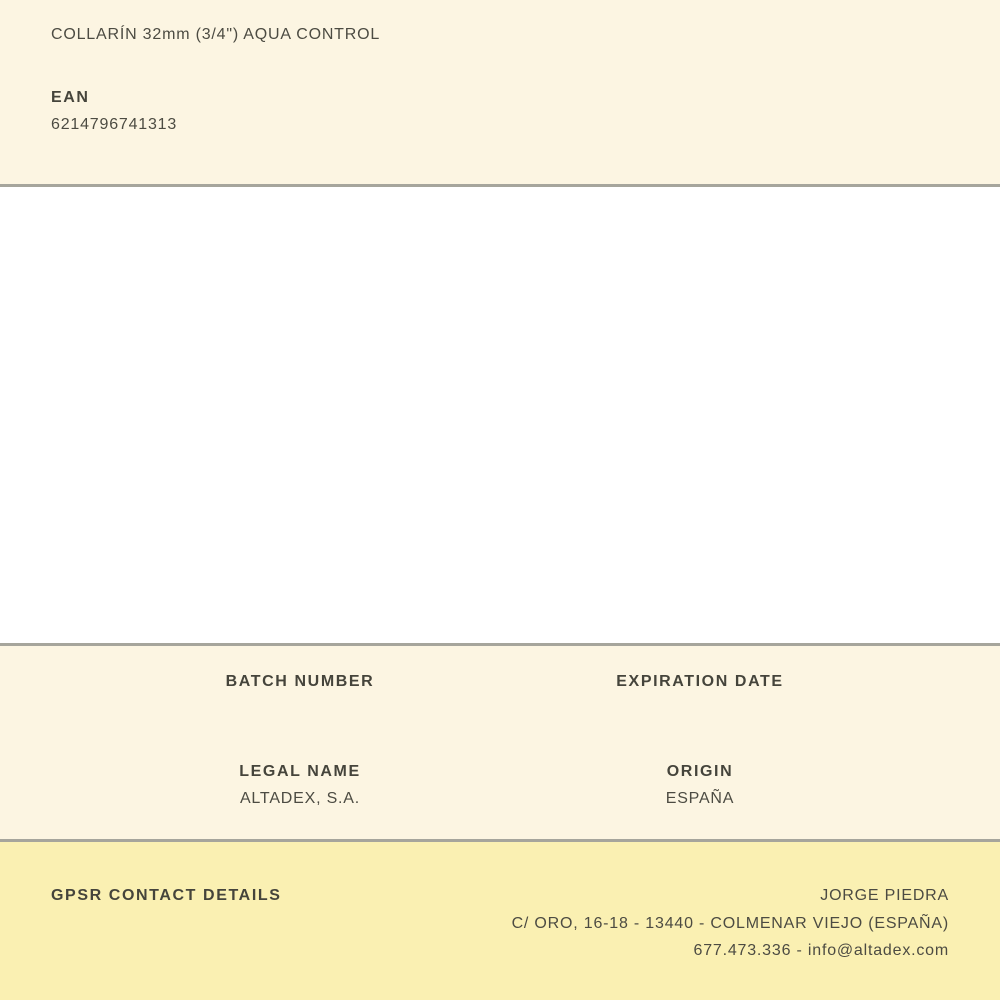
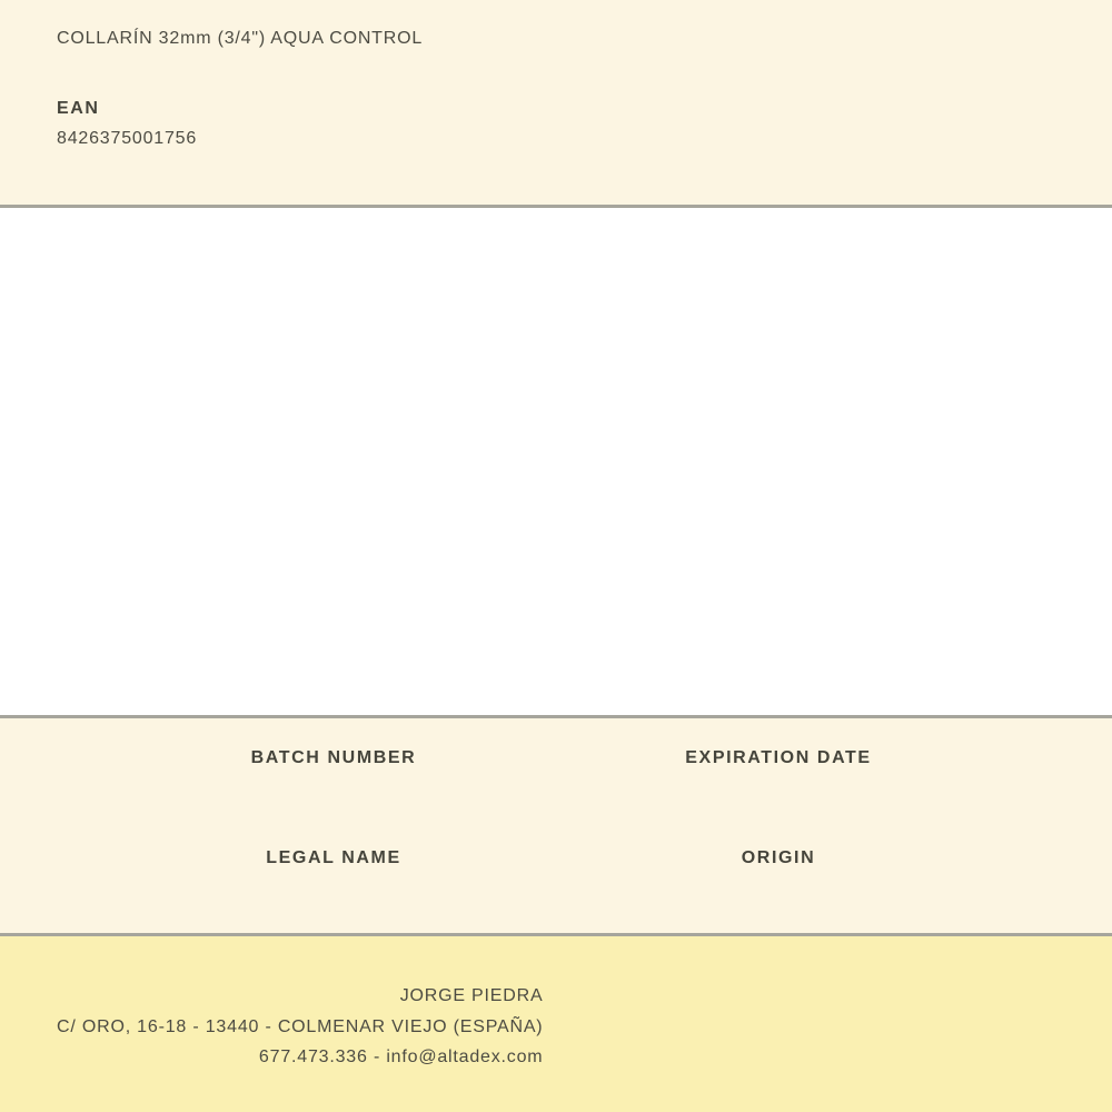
  COLLARÍN 32mm (3/4") AQUA CONTROL
  EAN
- 6214796741313
+ 8426375001756
  BATCH NUMBER
  EXPIRATION DATE
  LEGAL NAME
- ALTADEX, S.A.
  ORIGIN
- ESPAÑA
- GPSR CONTACT DETAILS
  JORGE PIEDRA
  C/ ORO, 16-18 - 13440 - COLMENAR VIEJO (ESPAÑA)
  677.473.336 - info@altadex.com
